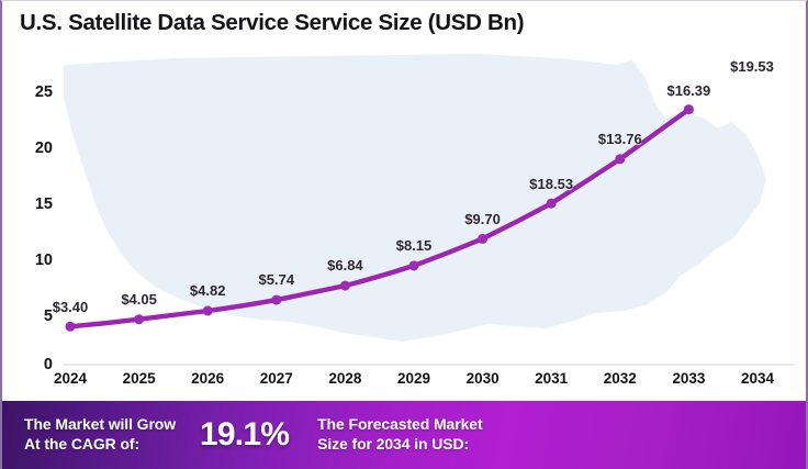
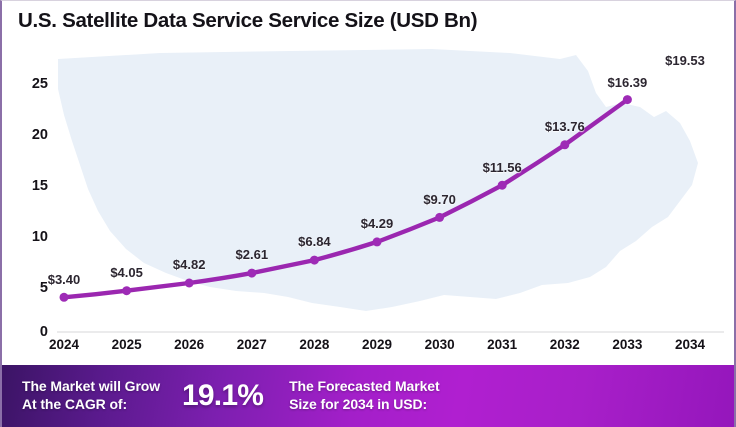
  U.S. Satellite Data Service Service Size (USD Bn)
  25
  20
  15
  10
  5
  0
  $3.40
  $4.05
  $4.82
- $5.74
+ $2.61
  $6.84
- $8.15
+ $4.29
  $9.70
- $18.53
+ $11.56
  $13.76
  $16.39
  $19.53
  2024
  2025
  2026
  2027
  2028
  2029
  2030
  2031
  2032
  2033
  2034
  The Market will Grow
  At the CAGR of:
  19.1%
  The Forecasted Market
  Size for 2034 in USD:
